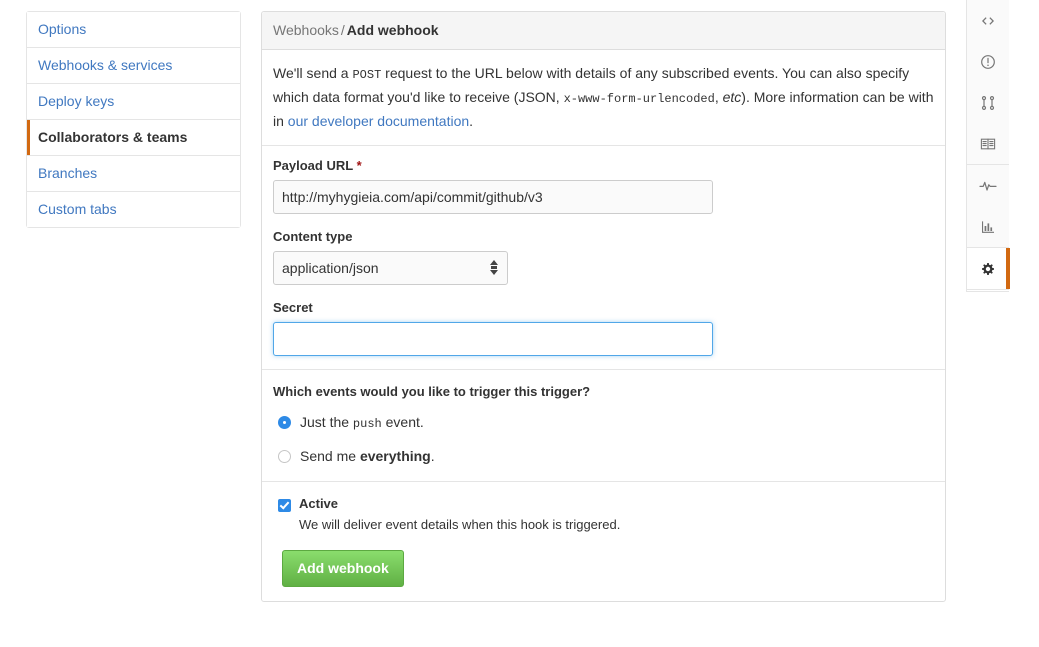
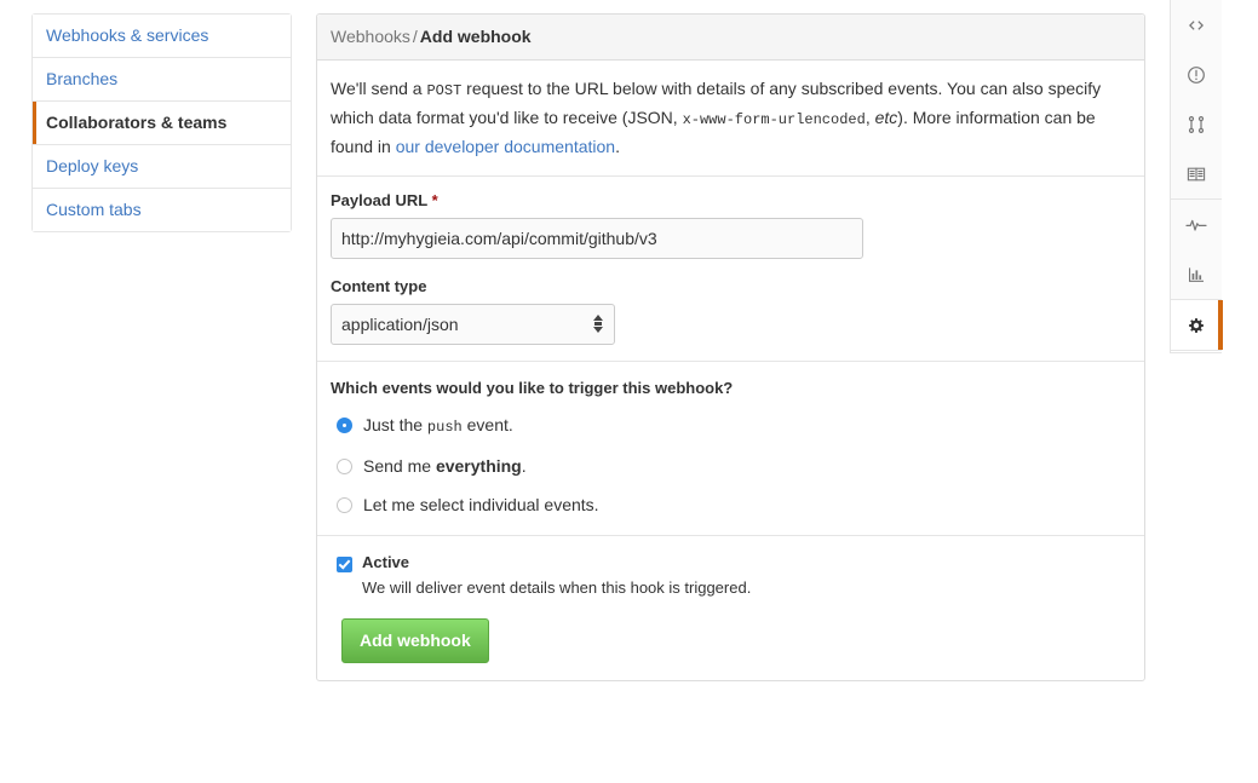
- Options
  Webhooks & services
- Deploy keys
+ Branches
  Collaborators & teams
- Branches
+ Deploy keys
  Custom tabs
  Webhooks / Add webhook
- We'll send a POST request to the URL below with details of any subscribed events. You can also specify which data format you'd like to receive (JSON, x-www-form-urlencoded, etc). More information can be with in our developer documentation.
+ We'll send a POST request to the URL below with details of any subscribed events. You can also specify which data format you'd like to receive (JSON, x-www-form-urlencoded, etc). More information can be found in our developer documentation.
  Payload URL *
  http://myhygieia.com/api/commit/github/v3
  Content type
  application/json
- Secret
- Which events would you like to trigger this trigger?
+ Which events would you like to trigger this webhook?
  Just the push event.
  Send me everything.
+ Let me select individual events.
  Active
  We will deliver event details when this hook is triggered.
  Add webhook
